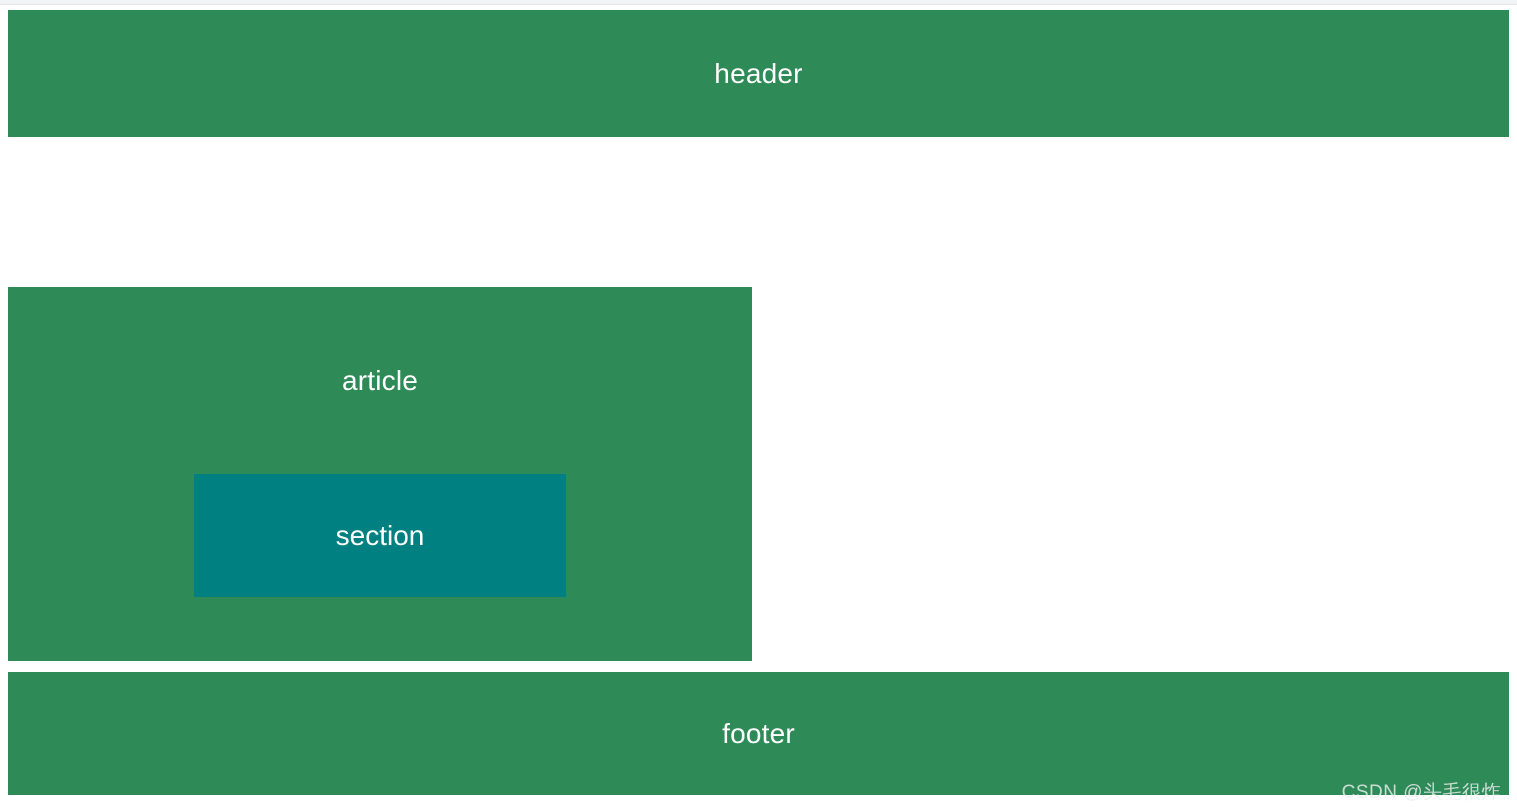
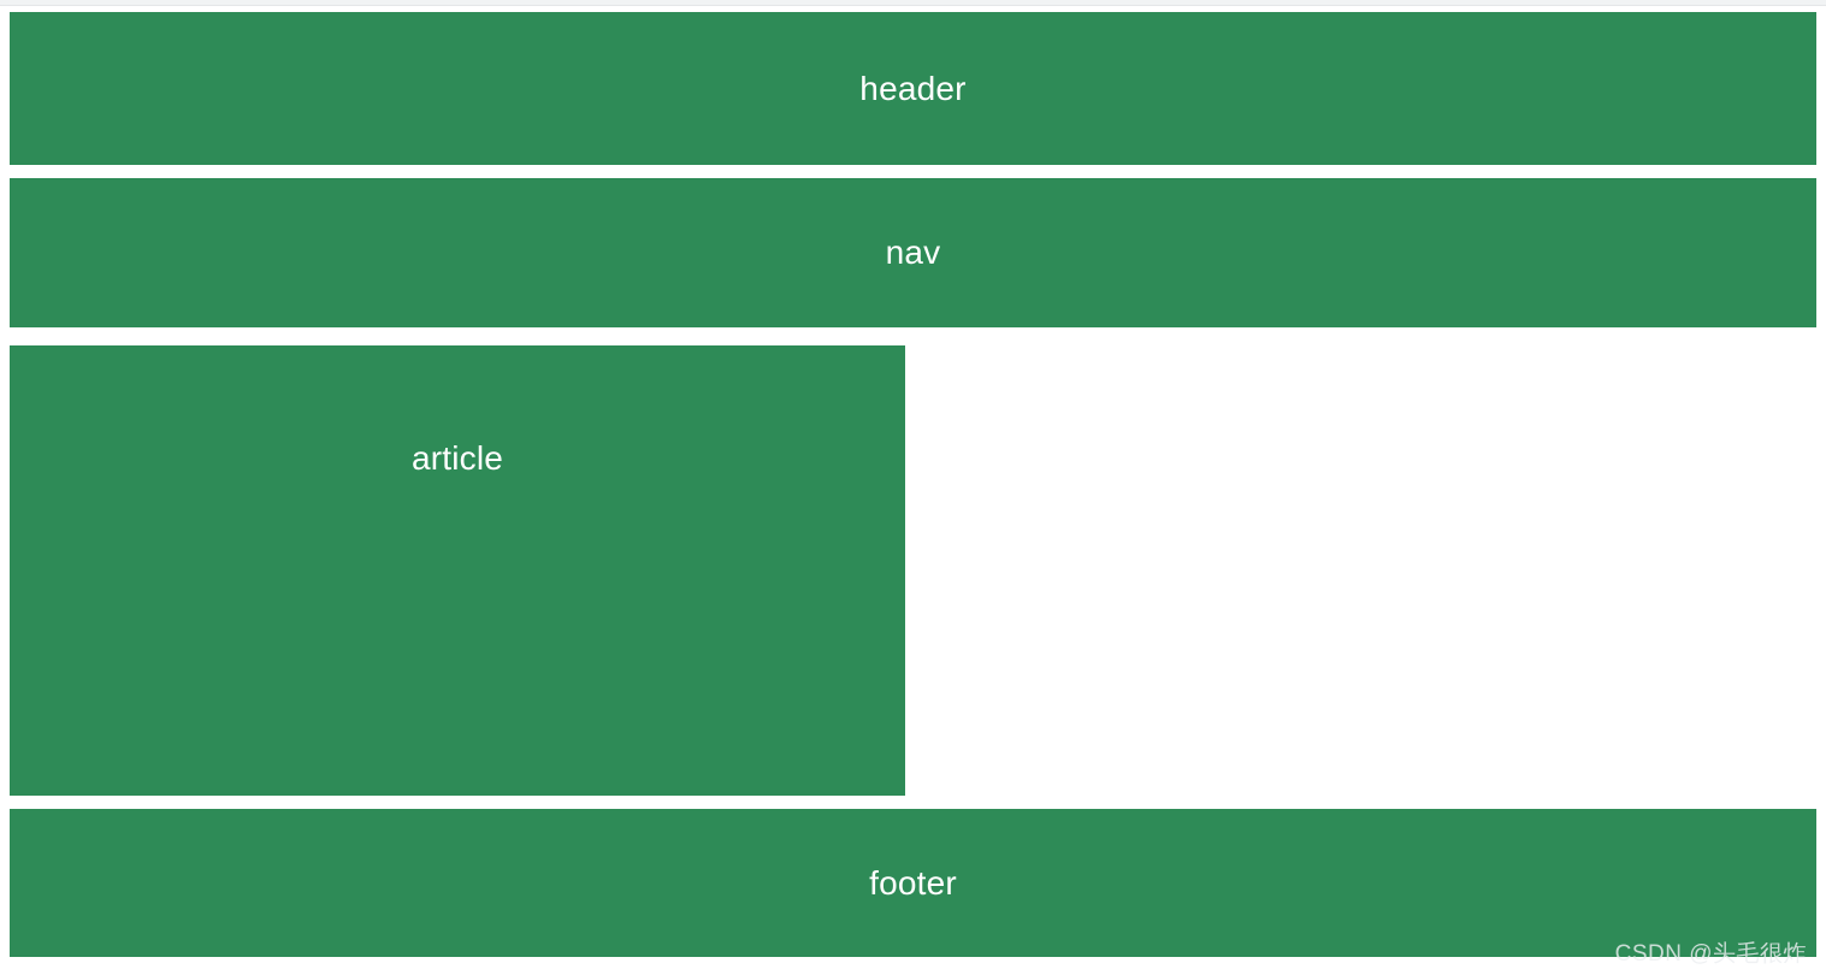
  header
+ nav
  article
- section
  footer
  CSDN @头毛很炸
